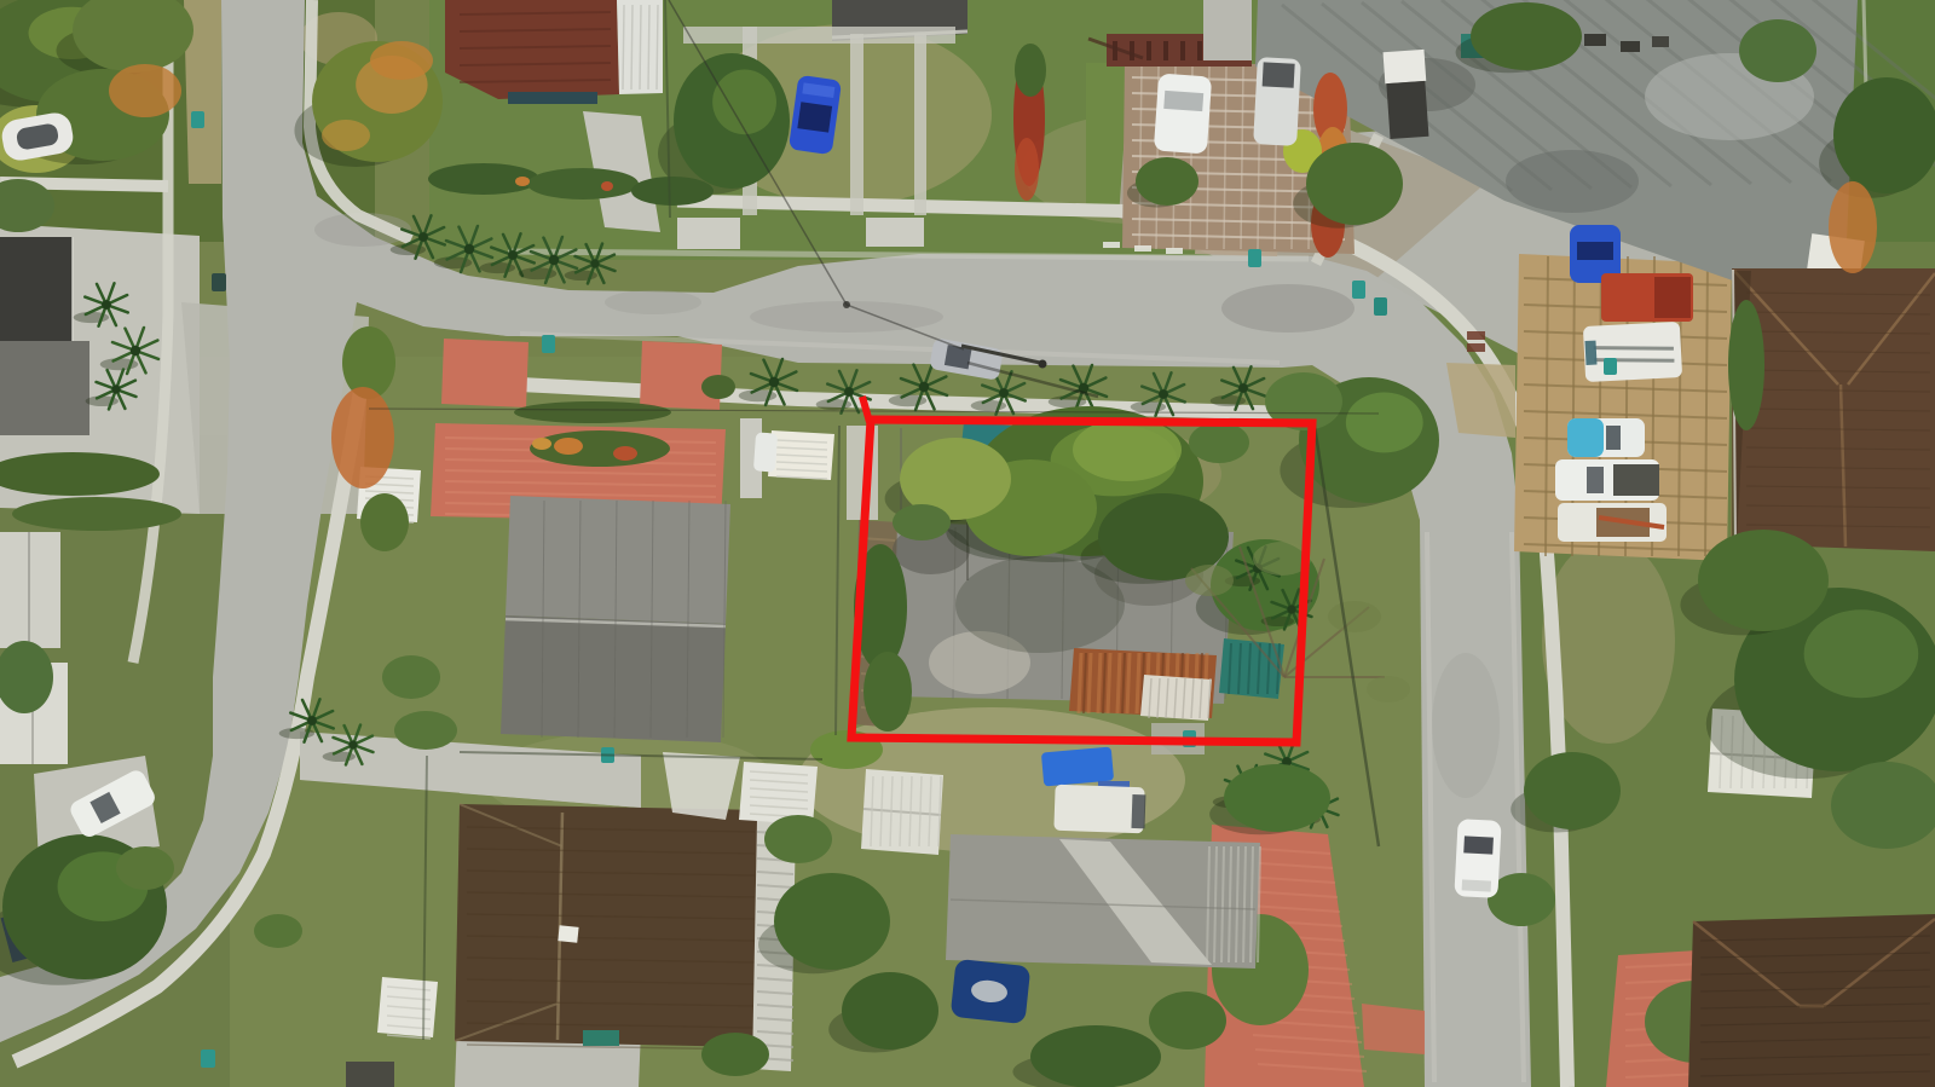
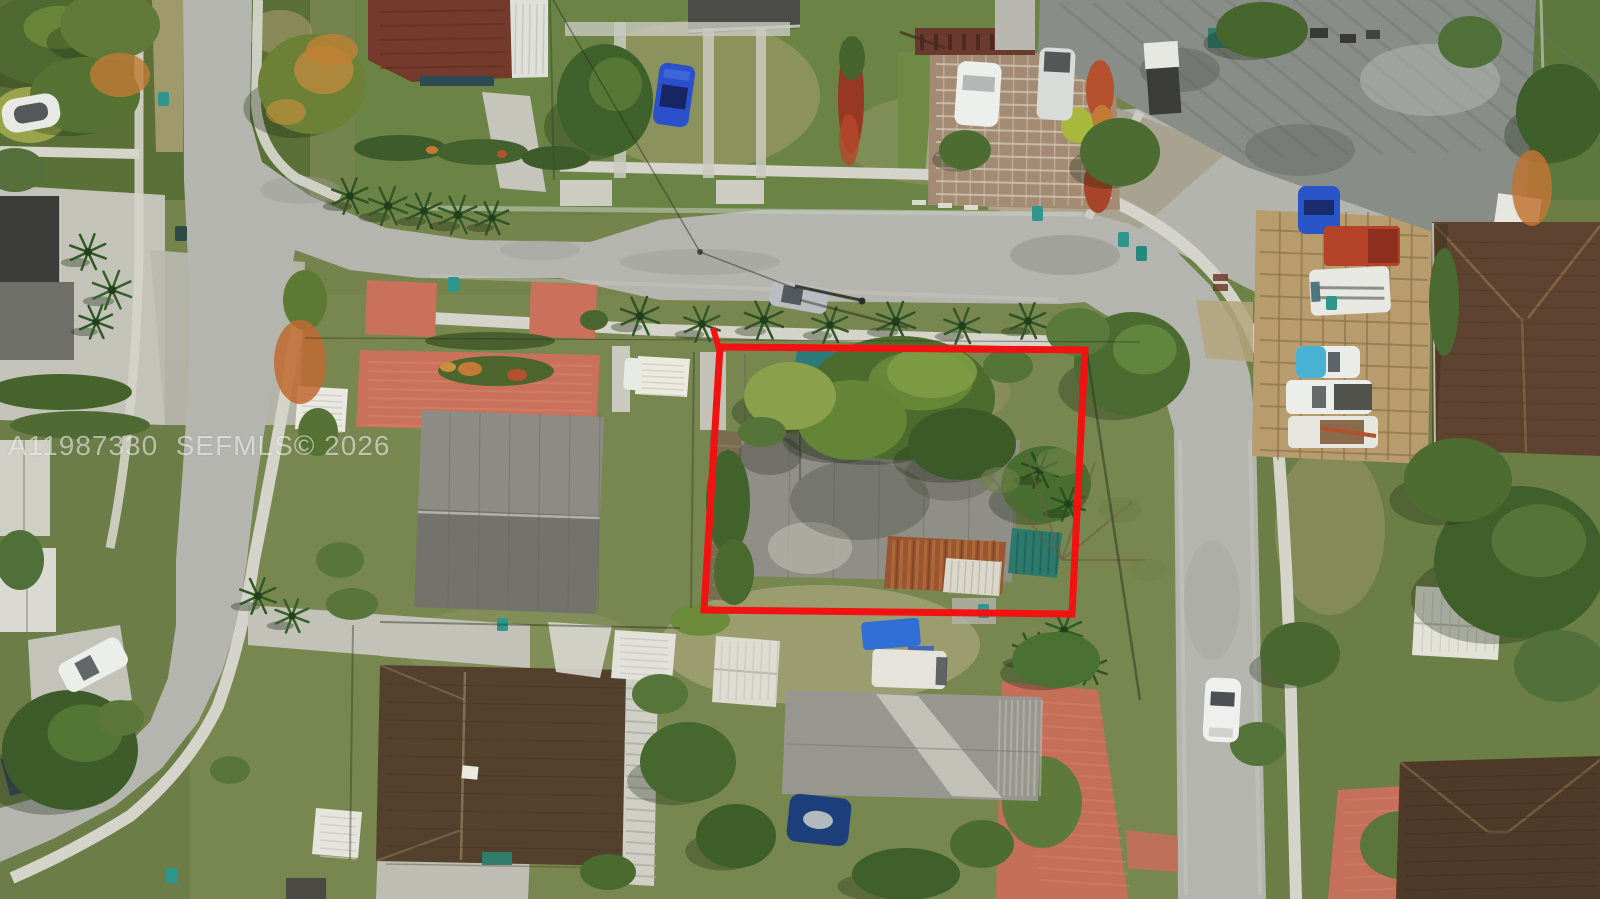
+ A11987330 SEFMLS© 2026
